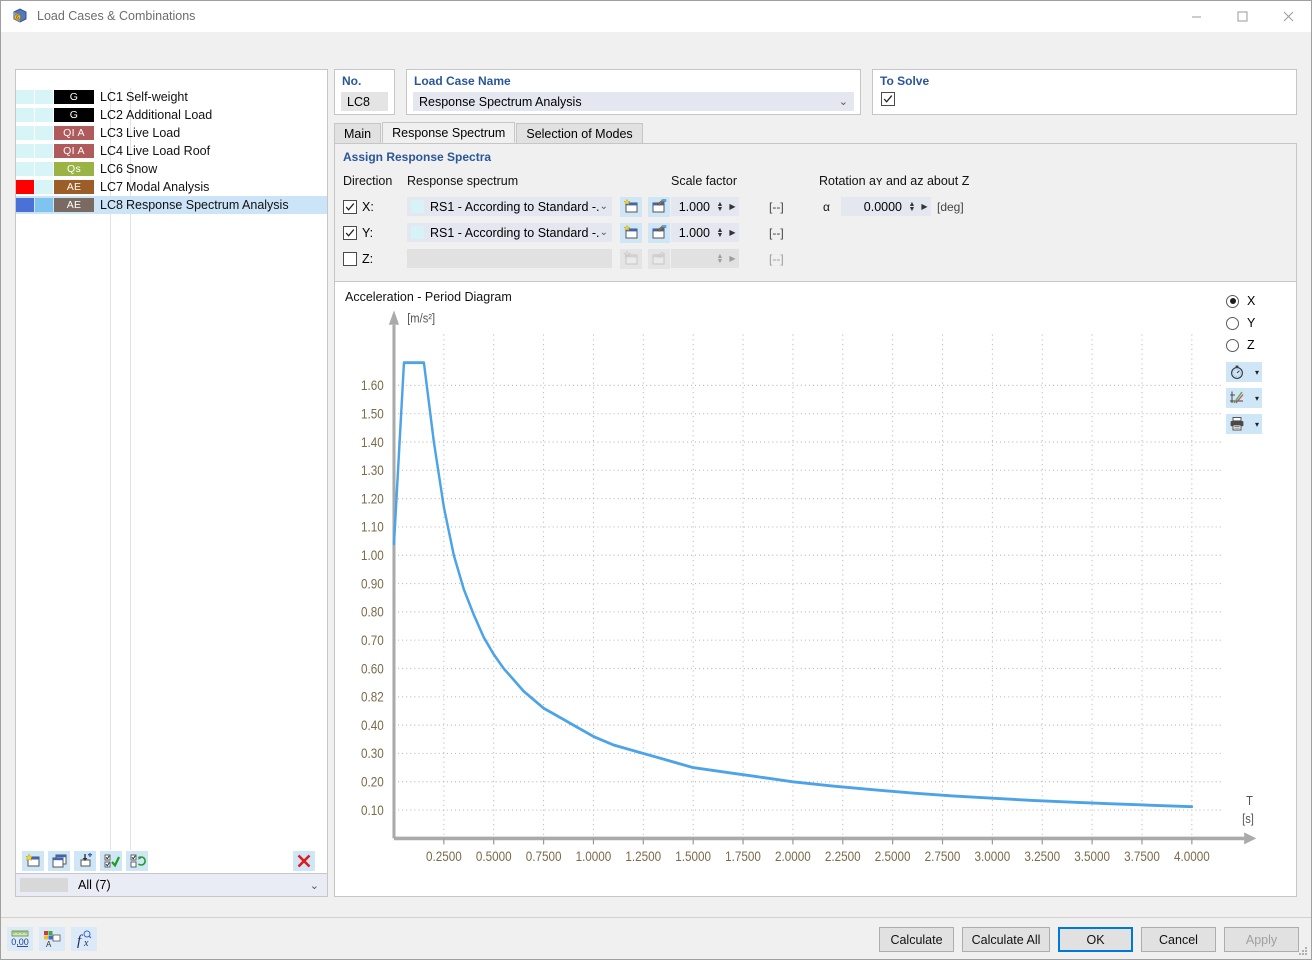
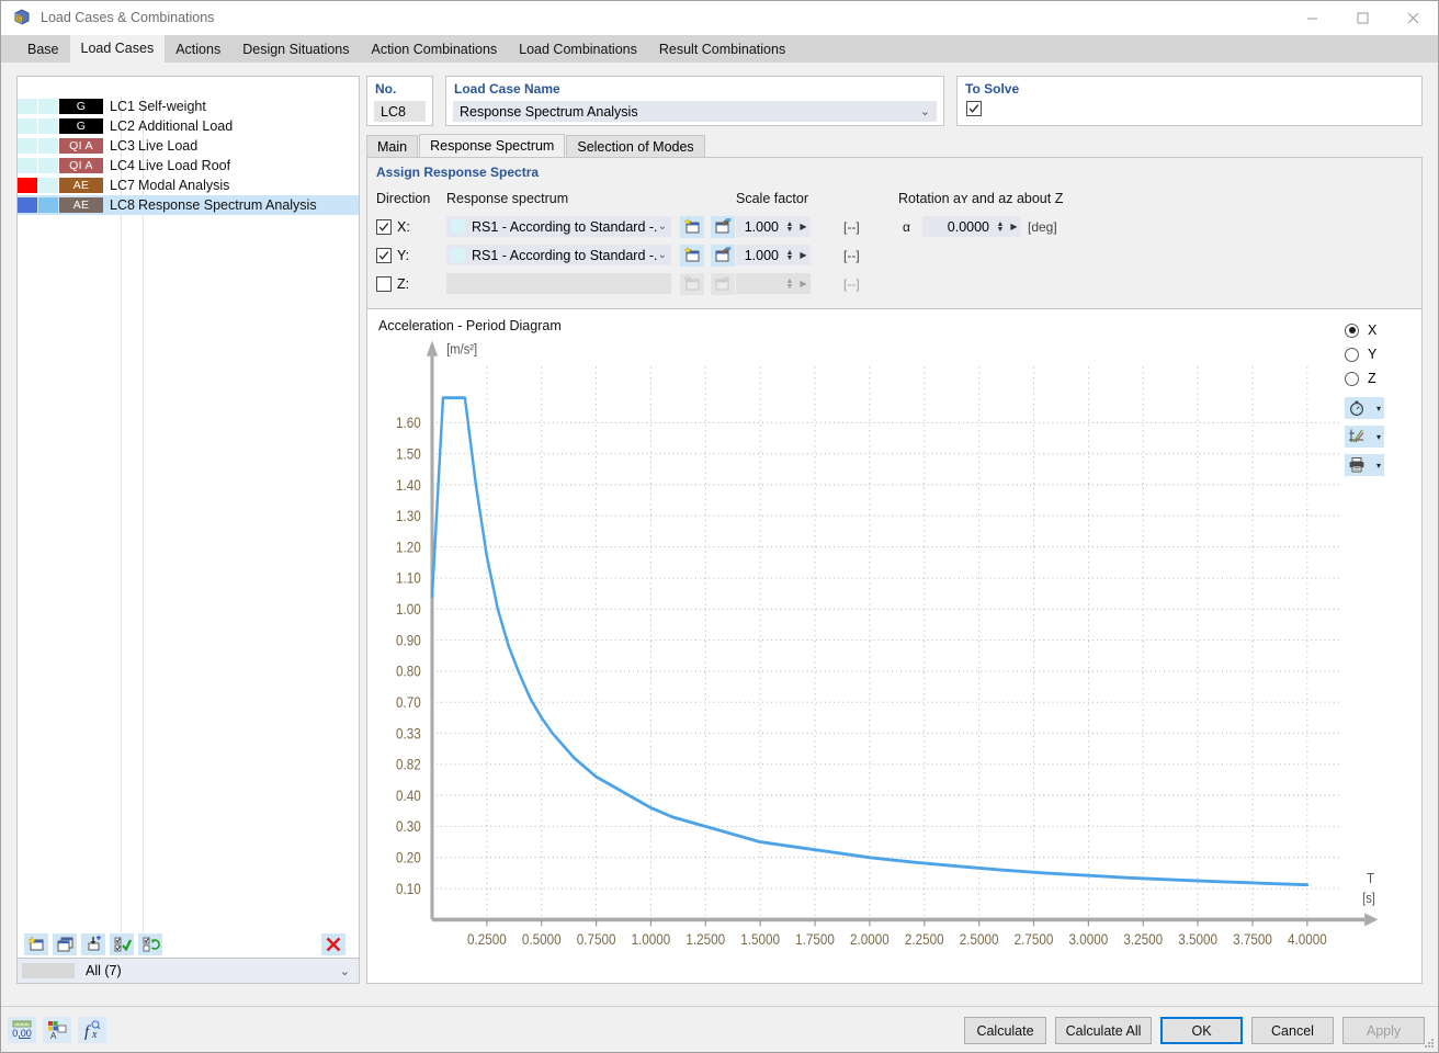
  Load Cases & Combinations
+ Base
+ Load Cases
+ Actions
+ Design Situations
+ Action Combinations
+ Load Combinations
+ Result Combinations
  G
  LC1
  Self-weight
  G
  LC2
  Additional Load
  QI A
  LC3
  Live Load
  QI A
  LC4
  Live Load Roof
- Qs
- LC6
- Snow
  AE
  LC7
  Modal Analysis
  AE
  LC8
  Response Spectrum Analysis
  All (7)
  ⌄
  No.
  LC8
  Load Case Name
  Response Spectrum Analysis
  ⌄
  To Solve
  Main
  Response Spectrum
  Selection of Modes
  Assign Response Spectra
  Direction
  Response spectrum
  Scale factor
  Rotation aʏ and aᴢ about Z
  X:
  RS1 - According to Standard -.
  ⌄
  1.000
  ▶
  [--]
  α
  0.0000
  ▶
  [deg]
  Y:
  RS1 - According to Standard -.
  ⌄
  1.000
  ▶
  [--]
  Z:
  ▶
  [--]
  Acceleration - Period Diagram
  0.10
  0.20
  0.30
  0.40
  0.82
- 0.60
+ 0.33
  0.70
  0.80
  0.90
  1.00
  1.10
  1.20
  1.30
  1.40
  1.50
  1.60
  0.2500
  0.5000
  0.7500
  1.0000
  1.2500
  1.5000
  1.7500
  2.0000
  2.2500
  2.5000
  2.7500
  3.0000
  3.2500
  3.5000
  3.7500
  4.0000
  [m/s²]
  T
  [s]
  X
  Y
  Z
  ▾
  ▾
  ▾
  0,00
  A
  f
  x
  Calculate
  Calculate All
  OK
  Cancel
  Apply
